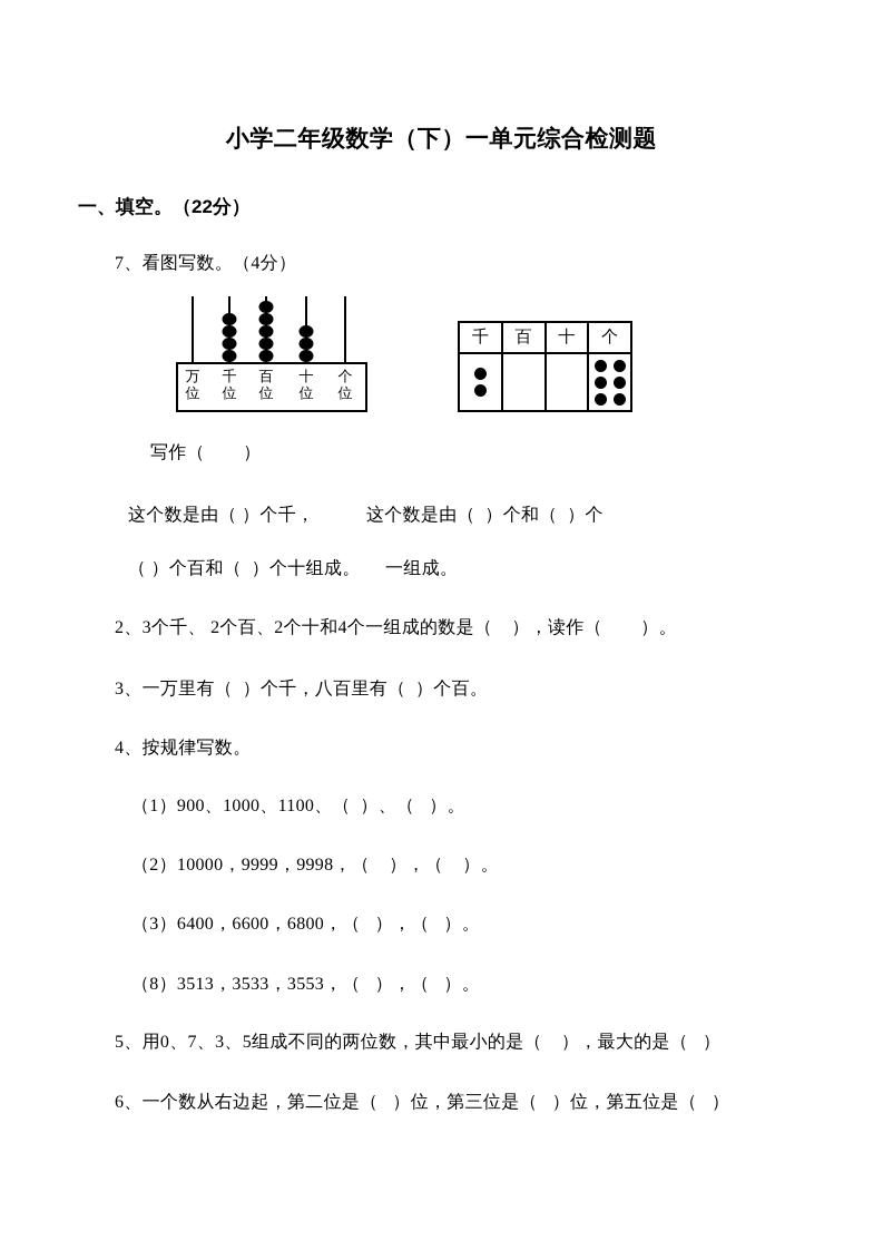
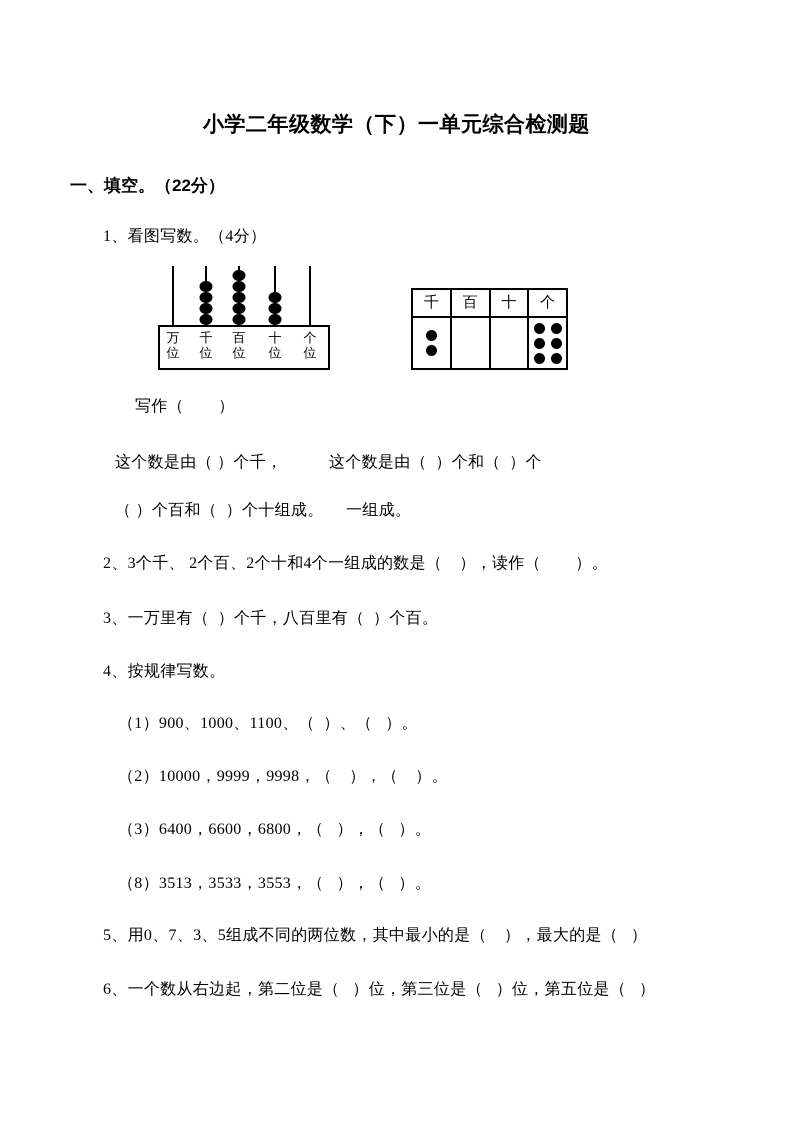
  小学二年级数学（下）一单元综合检测题
  一、填空。（22分）
- 7、看图写数。（4分）
+ 1、看图写数。（4分）
  万位
  千位
  百位
  十位
  个位
  千	百	十	个
  写作（ ）
  这个数是由（ ）个千，
  这个数是由（ ）个和（ ）个
  （ ）个百和（ ）个十组成。
  一组成。
  2、3个千、 2个百、2个十和4个一组成的数是（ ），读作（ ）。
  3、一万里有（ ）个千，八百里有（ ）个百。
  4、按规律写数。
  （1）900、1000、1100、（ ）、（ ）。
  （2）10000，9999，9998，（ ），（ ）。
  （3）6400，6600，6800，（ ），（ ）。
  （8）3513，3533，3553，（ ），（ ）。
  5、用0、7、3、5组成不同的两位数，其中最小的是（ ），最大的是（ ）
  6、一个数从右边起，第二位是（ ）位，第三位是（ ）位，第五位是（ ）
